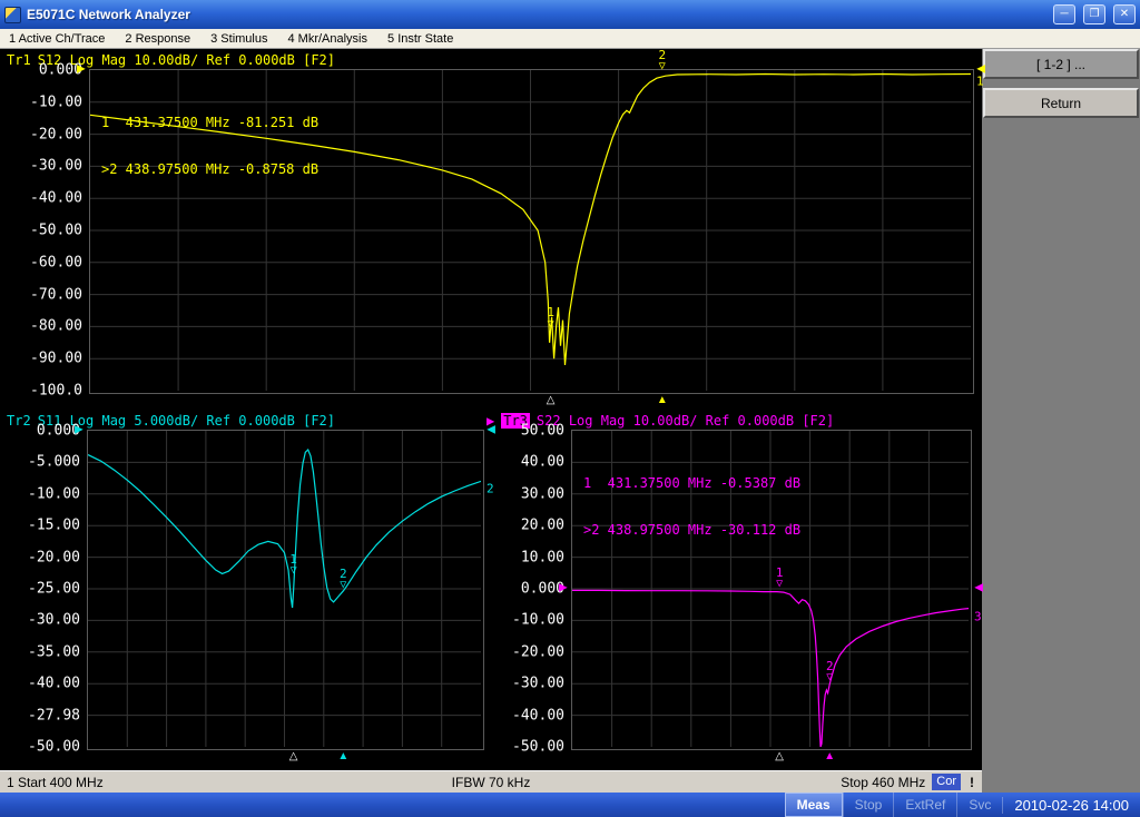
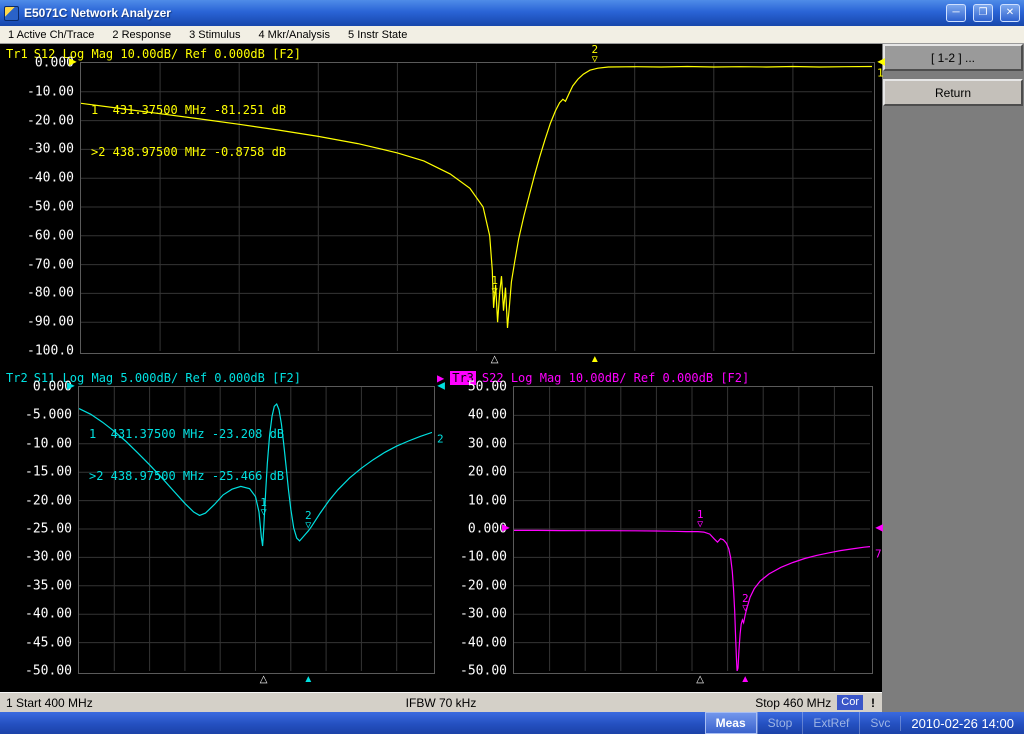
  E5071C Network Analyzer
  ─
  ❐
  ✕
  1 Active Ch/Trace
  2 Response
  3 Stimulus
  4 Mkr/Analysis
  5 Instr State
  Tr1
  S12 Log Mag 10.00dB/ Ref 0.000dB [F2]
  0.000
  -10.00
  -20.00
  -30.00
  -40.00
  -50.00
  -60.00
  -70.00
  -80.00
  -90.00
  -100.0
  1 431.37500 MHz -81.251 dB
  >2 438.97500 MHz -0.8758 dB
  ▶
  ◀
  1
  ▽
  △
  2
  ▽
  ▲
  1
  Tr2
  S11 Log Mag 5.000dB/ Ref 0.000dB [F2]
  0.000
  -5.000
  -10.00
  -15.00
  -20.00
  -25.00
  -30.00
  -35.00
  -40.00
- -27.98
+ -45.00
  -50.00
+ 1 431.37500 MHz -23.208 dB
+ >2 438.97500 MHz -25.466 dB
  ▶
  ◀
  1
  ▽
  △
  2
  ▽
  ▲
  2
  ▶
  Tr3
  S22 Log Mag 10.00dB/ Ref 0.000dB [F2]
  50.00
  40.00
  30.00
  20.00
  10.00
  0.000
  -10.00
  -20.00
  -30.00
  -40.00
  -50.00
- 1 431.37500 MHz -0.5387 dB
- >2 438.97500 MHz -30.112 dB
  ▶
  ◀
  1
  ▽
  △
  2
  ▽
  ▲
- 3
+ 7
  1 Start 400 MHz
  IFBW 70 kHz
  Stop 460 MHz
  Cor
  !
  [ 1-2 ] ...
  Return
  Meas
  Stop
  ExtRef
  Svc
  2010-02-26 14:00
